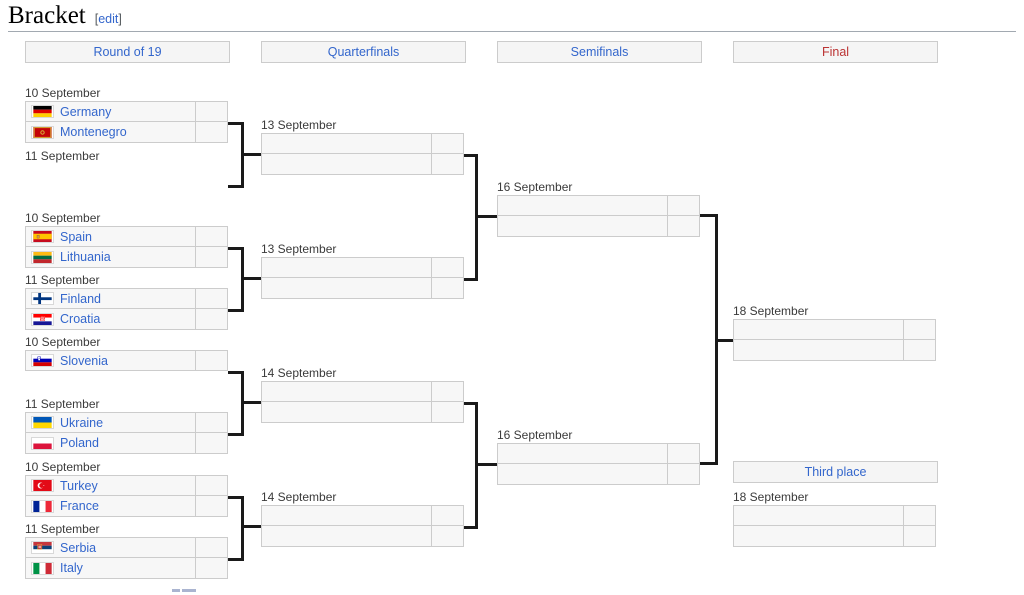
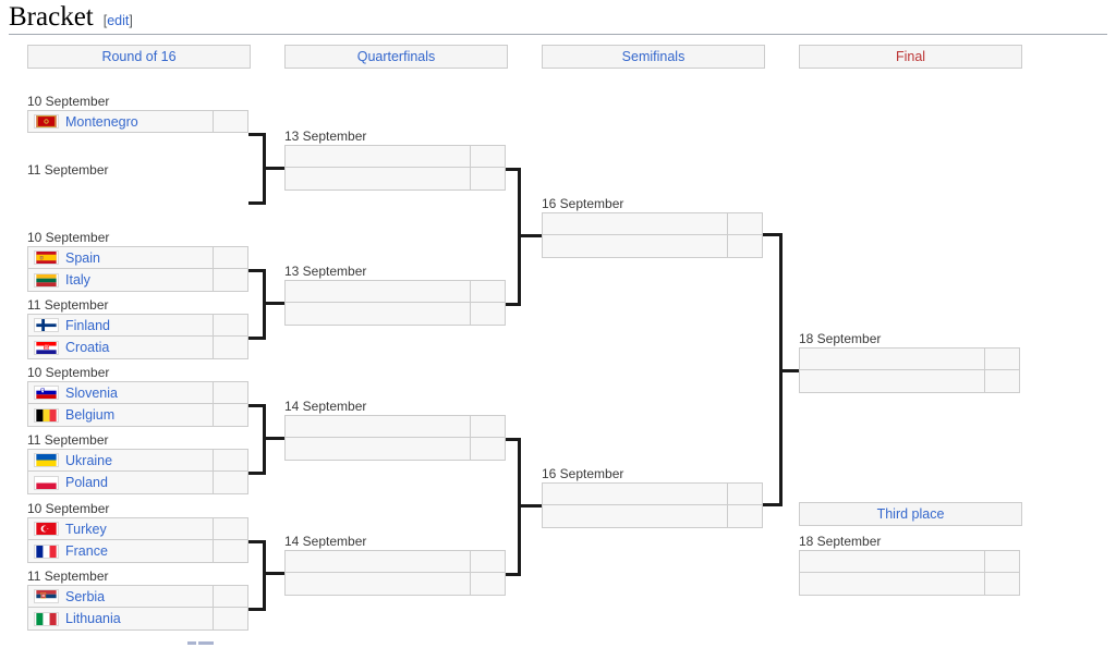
  Bracket
  [edit]
- Round of 19
+ Round of 16
  Quarterfinals
  Semifinals
  Final
  Third place
  10 September
- Germany
  Montenegro
  11 September
  10 September
  Spain
- Lithuania
+ Italy
  11 September
  Finland
  Croatia
  10 September
  Slovenia
+ Belgium
  11 September
  Ukraine
  Poland
  10 September
  Turkey
  France
  11 September
  Serbia
- Italy
+ Lithuania
  13 September
  13 September
  14 September
  14 September
  16 September
  16 September
  18 September
  18 September
